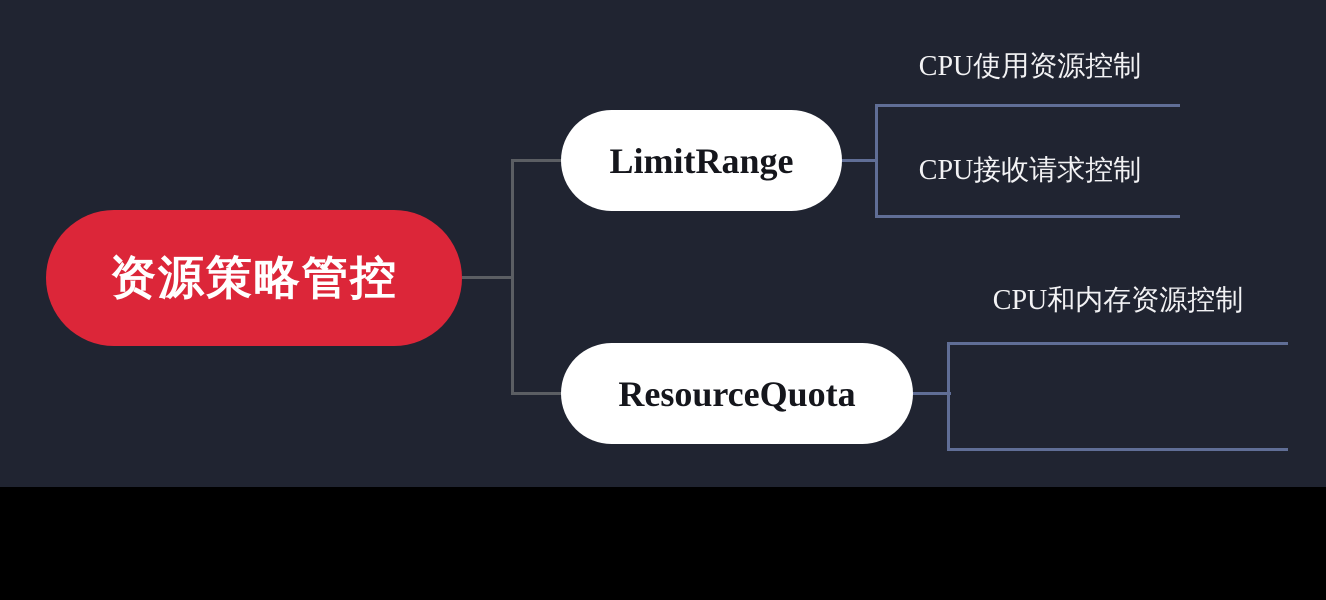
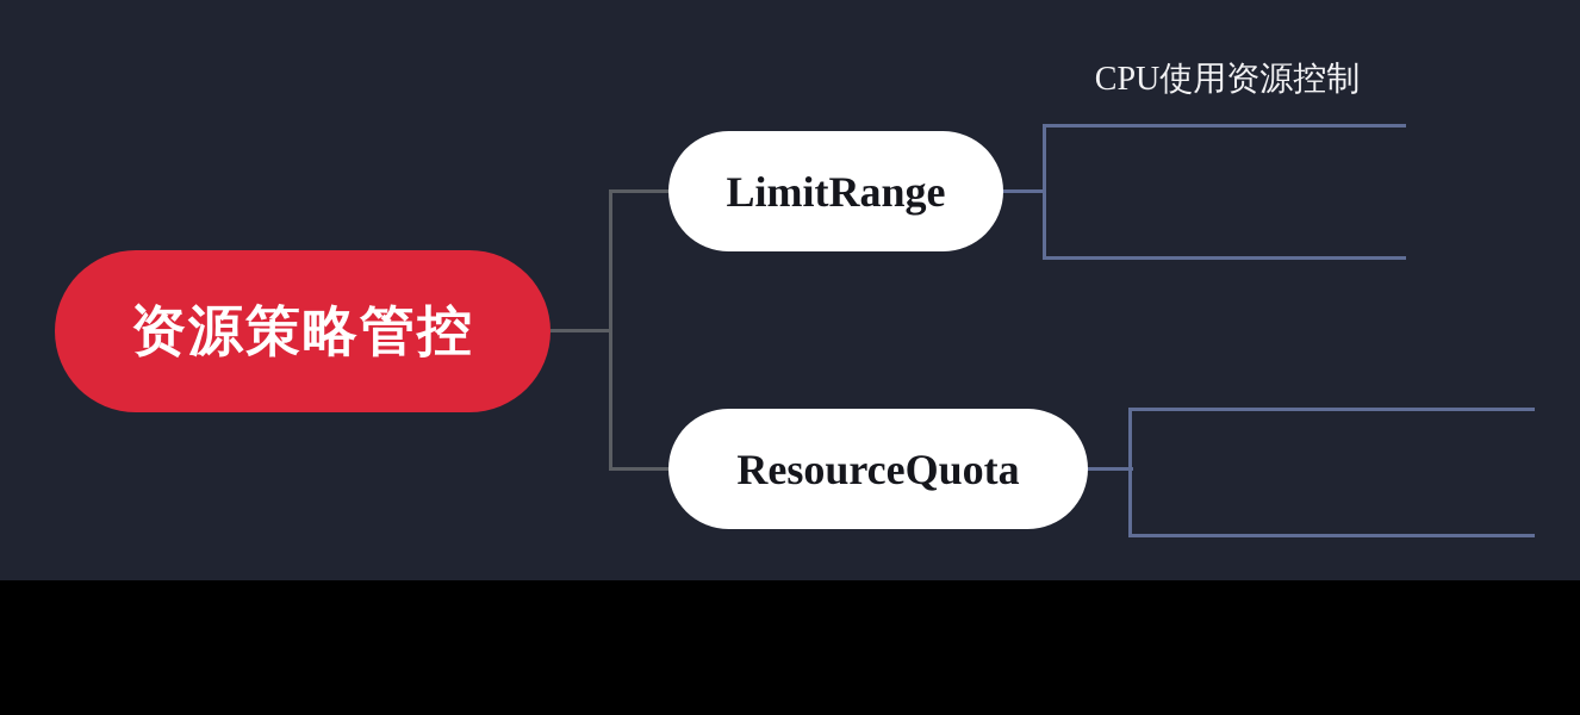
  资源策略管控
  LimitRange
  ResourceQuota
  CPU使用资源控制
- CPU接收请求控制
- CPU和内存资源控制
